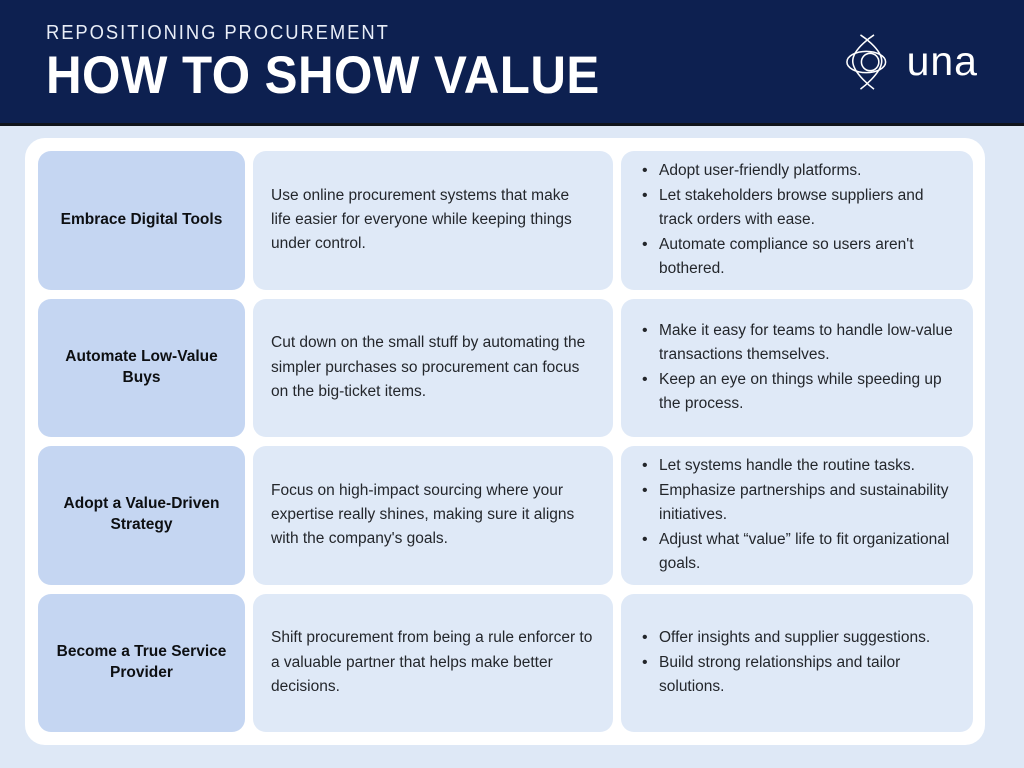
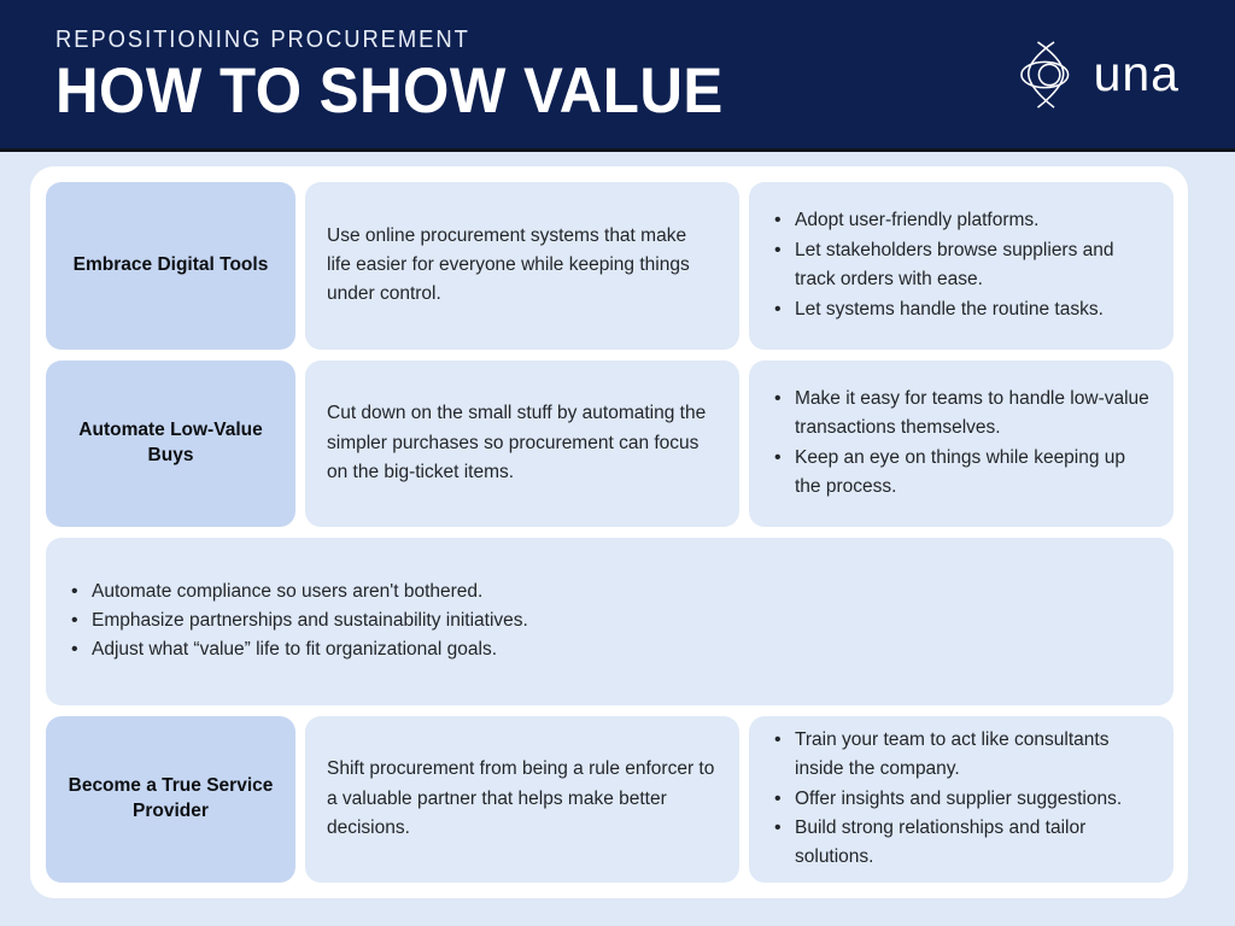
  REPOSITIONING PROCUREMENT
  HOW TO SHOW VALUE
  una
  Embrace Digital Tools
  Use online procurement systems that make life easier for everyone while keeping things under control.
  Adopt user-friendly platforms.
  Let stakeholders browse suppliers and track orders with ease.
- Automate compliance so users aren't bothered.
+ Let systems handle the routine tasks.
  Automate Low-Value Buys
  Cut down on the small stuff by automating the simpler purchases so procurement can focus on the big-ticket items.
  Make it easy for teams to handle low-value transactions themselves.
- Keep an eye on things while speeding up the process.
+ Keep an eye on things while keeping up the process.
- Adopt a Value-Driven Strategy
- Focus on high-impact sourcing where your expertise really shines, making sure it aligns with the company's goals.
- Let systems handle the routine tasks.
+ Automate compliance so users aren't bothered.
  Emphasize partnerships and sustainability initiatives.
  Adjust what “value” life to fit organizational goals.
  Become a True Service Provider
  Shift procurement from being a rule enforcer to a valuable partner that helps make better decisions.
+ Train your team to act like consultants inside the company.
  Offer insights and supplier suggestions.
  Build strong relationships and tailor solutions.
